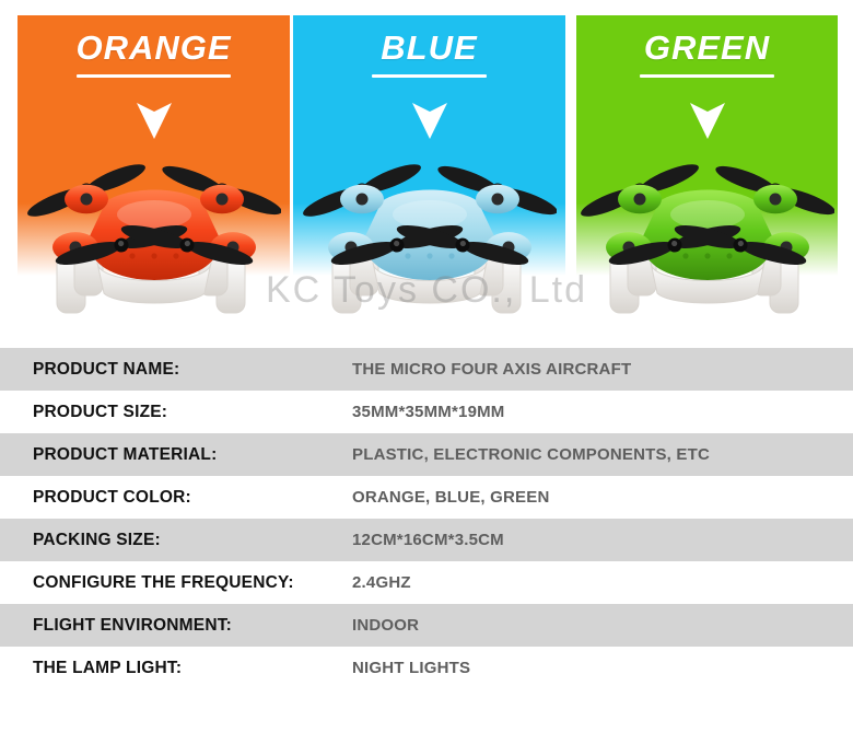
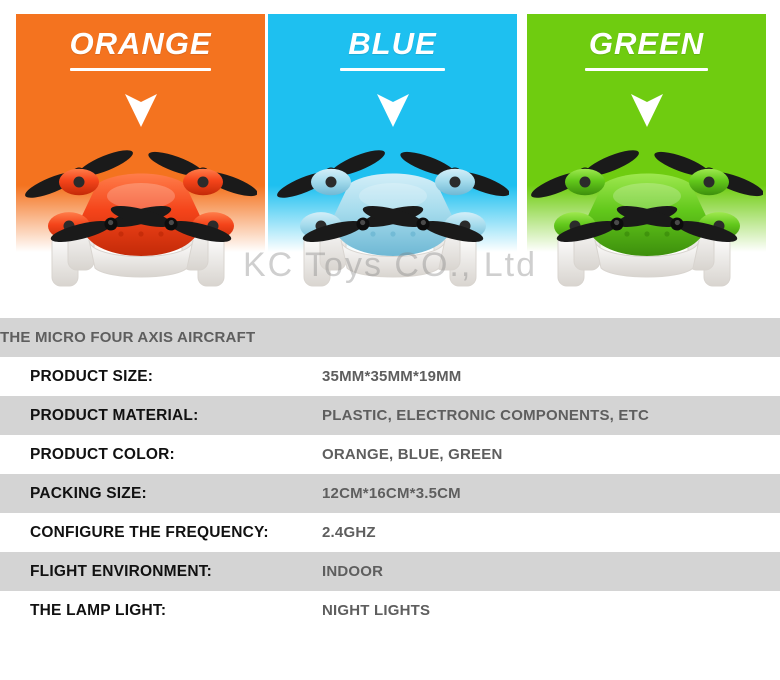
  ORANGE
  BLUE
  GREEN
  KC Toys CO., Ltd
- PRODUCT NAME:
  THE MICRO FOUR AXIS AIRCRAFT
  PRODUCT SIZE:
  35MM*35MM*19MM
  PRODUCT MATERIAL:
  PLASTIC, ELECTRONIC COMPONENTS, ETC
  PRODUCT COLOR:
  ORANGE, BLUE, GREEN
  PACKING SIZE:
  12CM*16CM*3.5CM
  CONFIGURE THE FREQUENCY:
  2.4GHZ
  FLIGHT ENVIRONMENT:
  INDOOR
  THE LAMP LIGHT:
  NIGHT LIGHTS
